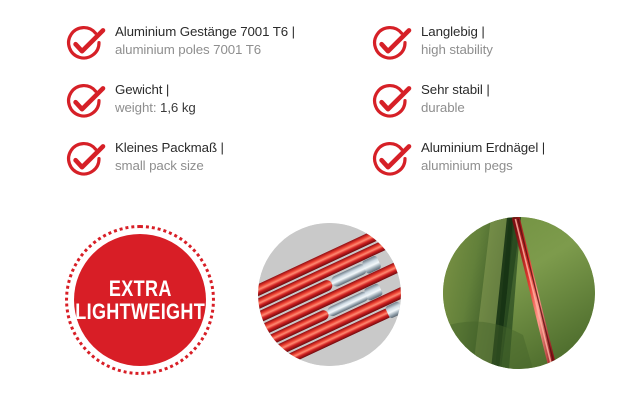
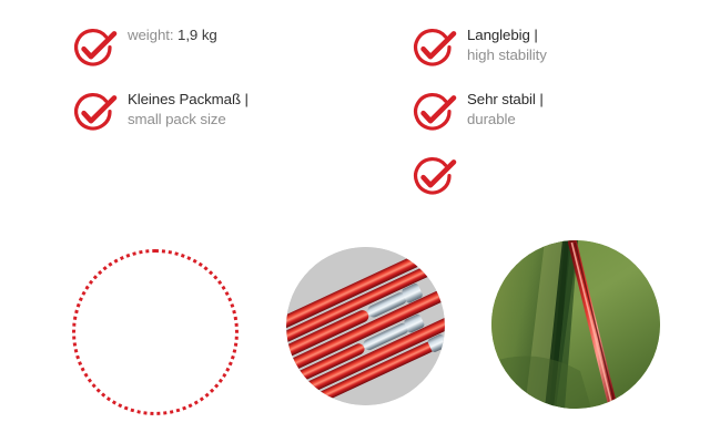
- Aluminium Gestänge 7001 T6 |
- aluminium poles 7001 T6
- Gewicht |
- weight: 1,6 kg
+ weight: 1,9 kg
  Kleines Packmaß |
  small pack size
  Langlebig |
  high stability
  Sehr stabil |
  durable
- Aluminium Erdnägel |
- aluminium pegs
- EXTRA
- LIGHTWEIGHT
